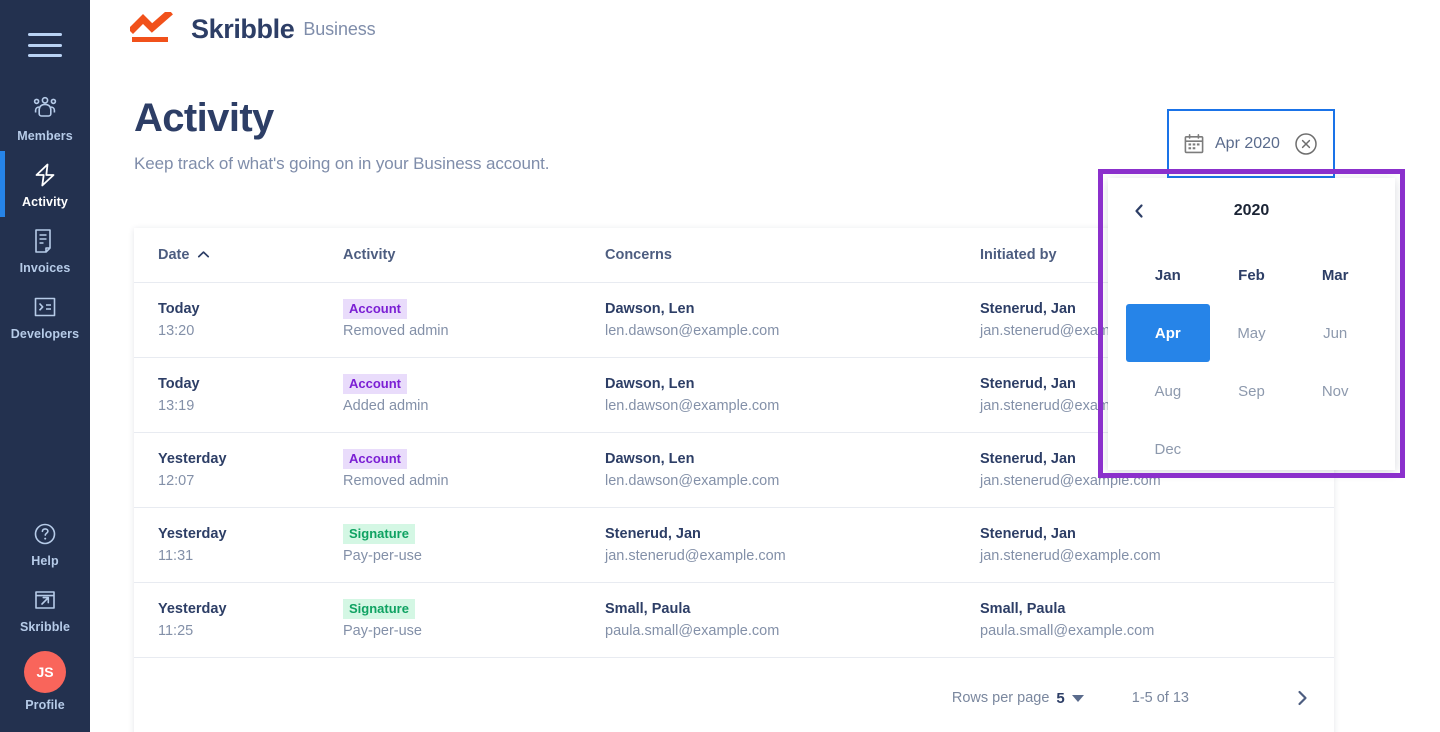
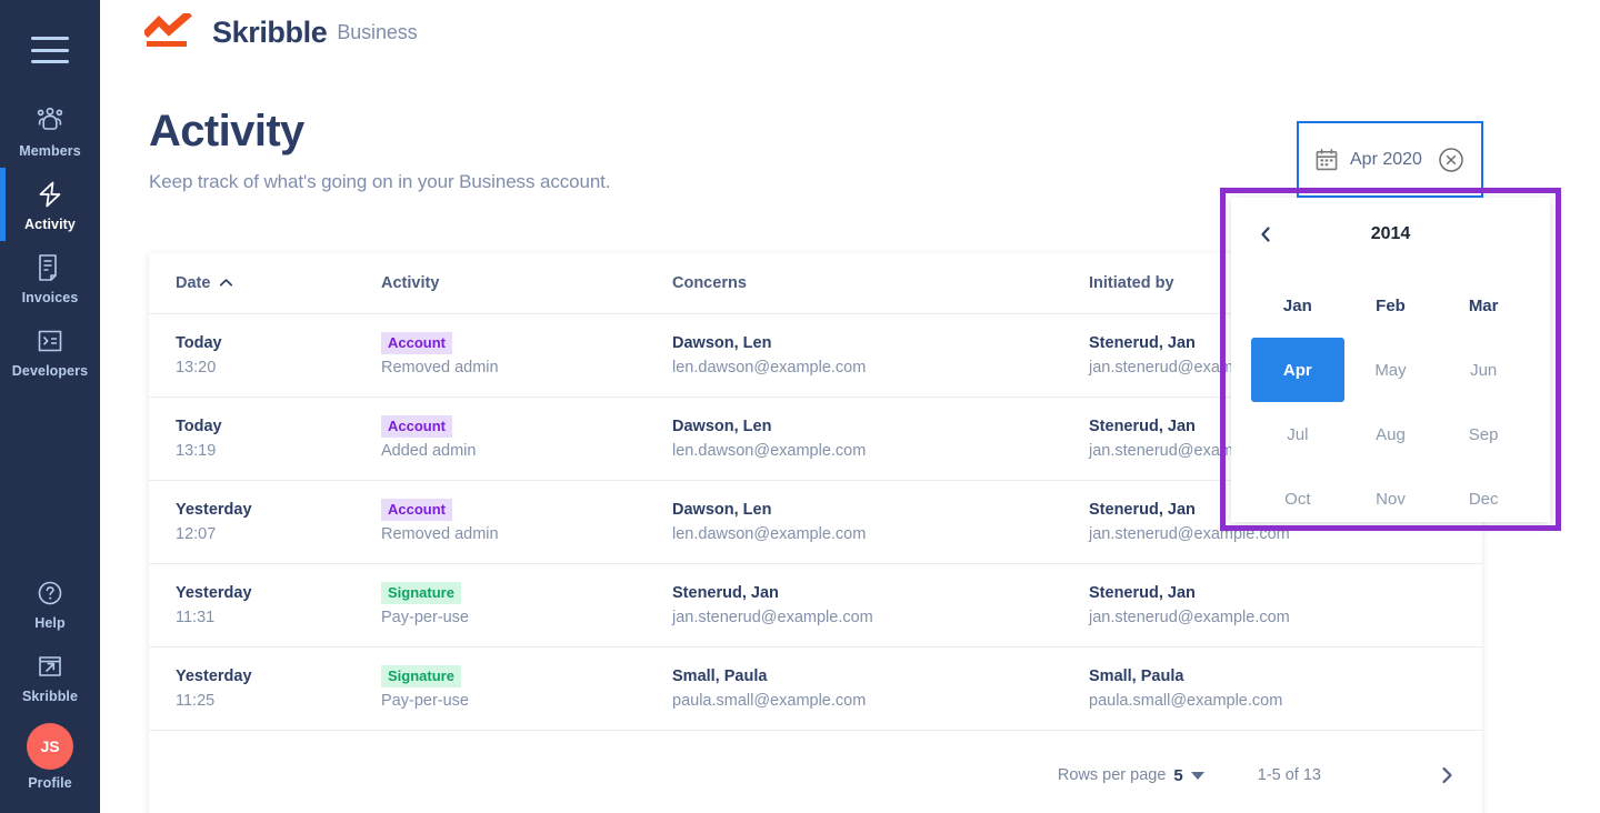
  Members
  Activity
  Invoices
  Developers
  Help
  Skribble
  JS
  Profile
  Skribble
  Business
  Activity
  Keep track of what's going on in your Business account.
  Apr 2020
- 2020
+ 2014
  Jan
  Feb
  Mar
  Apr
  May
  Jun
+ Jul
  Aug
  Sep
+ Oct
  Nov
  Dec
  Date
  Activity
  Concerns
  Initiated by
  Today
  13:20
  Account
  Removed admin
  Dawson, Len
  len.dawson@example.com
  Stenerud, Jan
  jan.stenerud@exam
  Today
  13:19
  Account
  Added admin
  Dawson, Len
  len.dawson@example.com
  Stenerud, Jan
  jan.stenerud@exam
  Yesterday
  12:07
  Account
  Removed admin
  Dawson, Len
  len.dawson@example.com
  Stenerud, Jan
  jan.stenerud@example.com
  Yesterday
  11:31
  Signature
  Pay-per-use
  Stenerud, Jan
  jan.stenerud@example.com
  Stenerud, Jan
  jan.stenerud@example.com
  Yesterday
  11:25
  Signature
  Pay-per-use
  Small, Paula
  paula.small@example.com
  Small, Paula
  paula.small@example.com
  Rows per page
  5
  1-5 of 13
